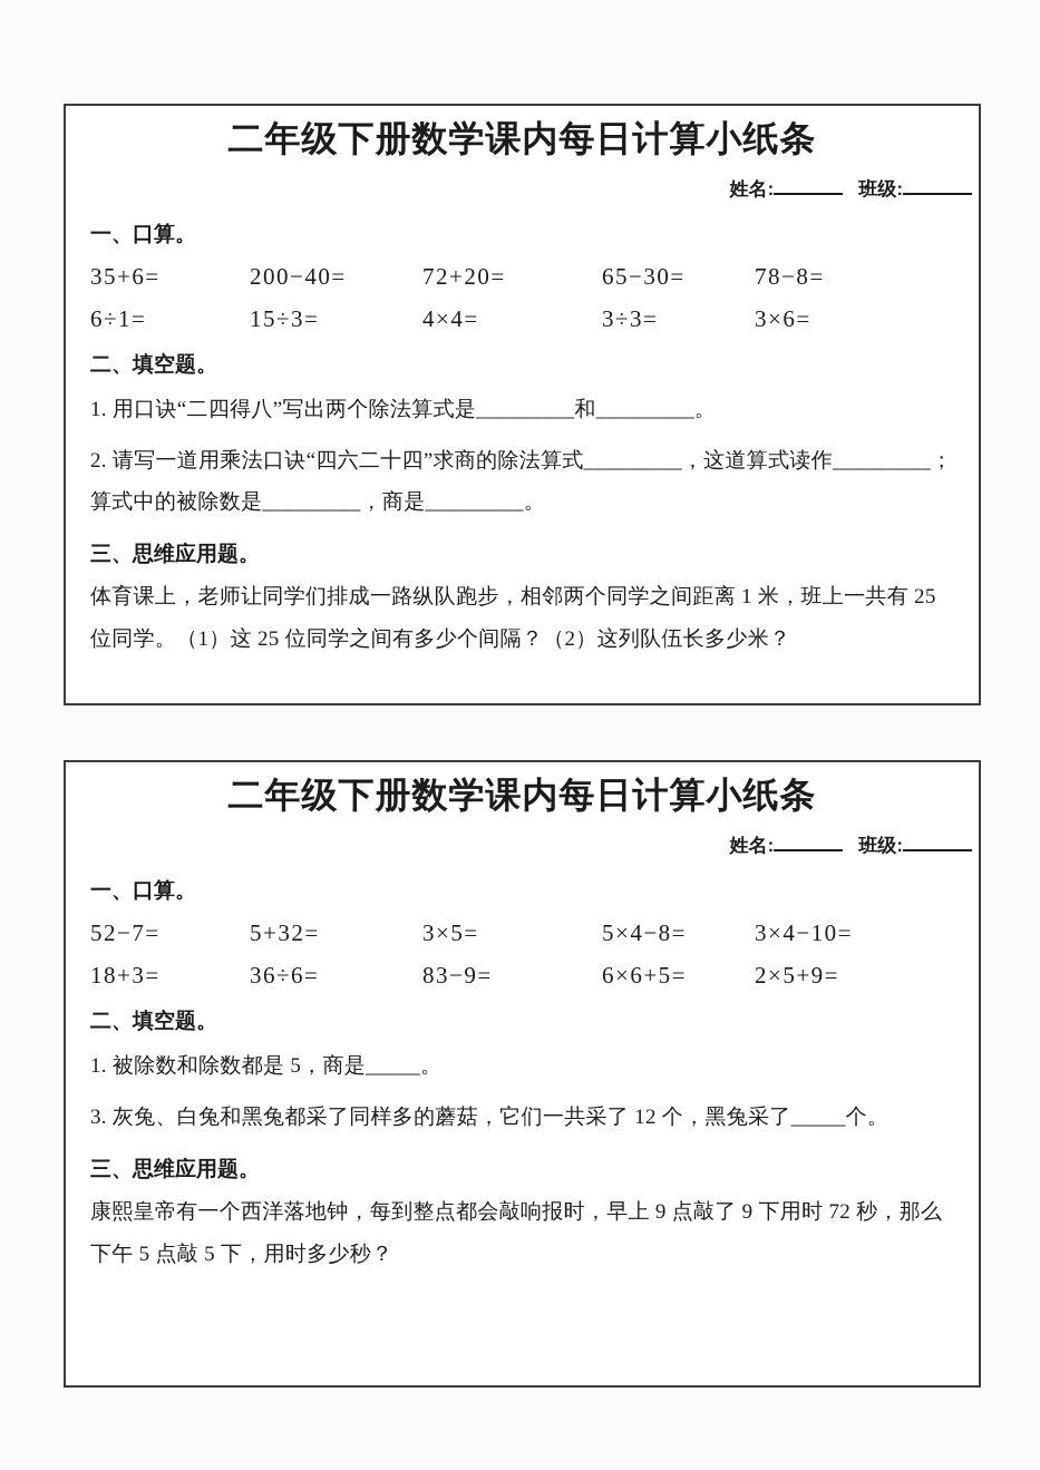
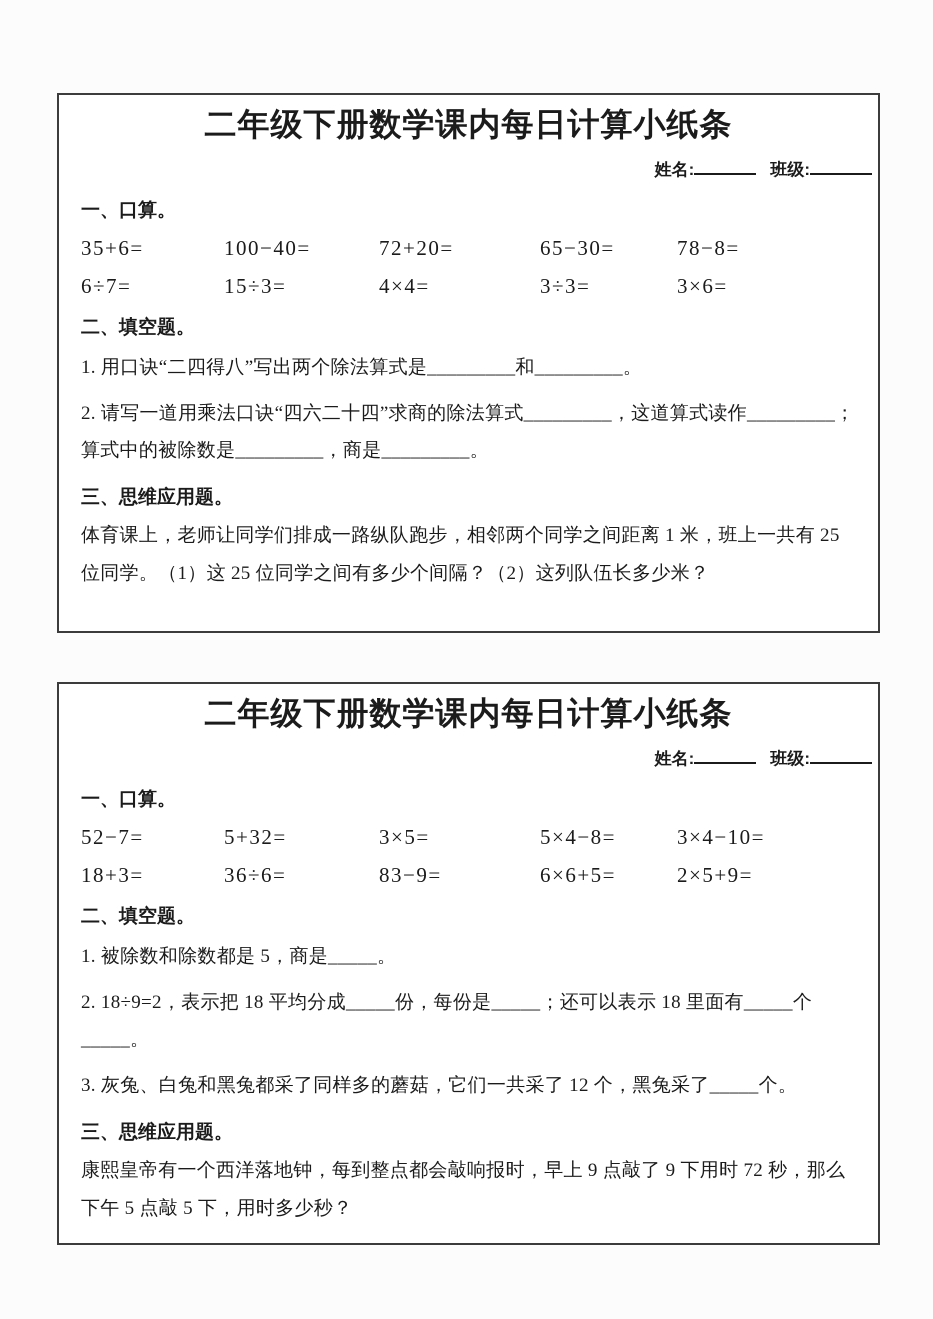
  二年级下册数学课内每日计算小纸条
  姓名: 班级:
  一、口算。
  35+6=
- 200−40=
+ 100−40=
  72+20=
  65−30=
  78−8=
- 6÷1=
+ 6÷7=
  15÷3=
  4×4=
  3÷3=
  3×6=
  二、填空题。
  1. 用口诀“二四得八”写出两个除法算式是_________和_________。
  2. 请写一道用乘法口诀“四六二十四”求商的除法算式_________，这道算式读作_________；算式中的被除数是_________，商是_________。
  三、思维应用题。
  体育课上，老师让同学们排成一路纵队跑步，相邻两个同学之间距离 1 米，班上一共有 25 位同学。（1）这 25 位同学之间有多少个间隔？（2）这列队伍长多少米？
  二年级下册数学课内每日计算小纸条
  姓名: 班级:
  一、口算。
  52−7=
  5+32=
  3×5=
  5×4−8=
  3×4−10=
  18+3=
  36÷6=
  83−9=
  6×6+5=
  2×5+9=
  二、填空题。
  1. 被除数和除数都是 5，商是_____。
+ 2. 18÷9=2，表示把 18 平均分成_____份，每份是_____；还可以表示 18 里面有_____个_____。
  3. 灰兔、白兔和黑兔都采了同样多的蘑菇，它们一共采了 12 个，黑兔采了_____个。
  三、思维应用题。
  康熙皇帝有一个西洋落地钟，每到整点都会敲响报时，早上 9 点敲了 9 下用时 72 秒，那么下午 5 点敲 5 下，用时多少秒？
